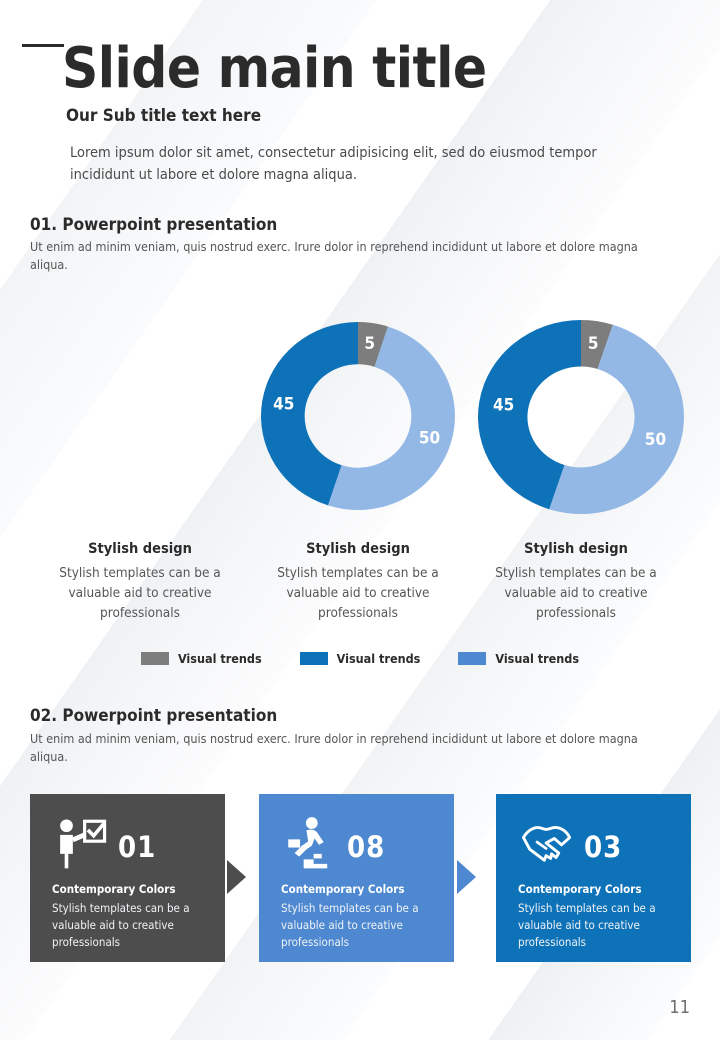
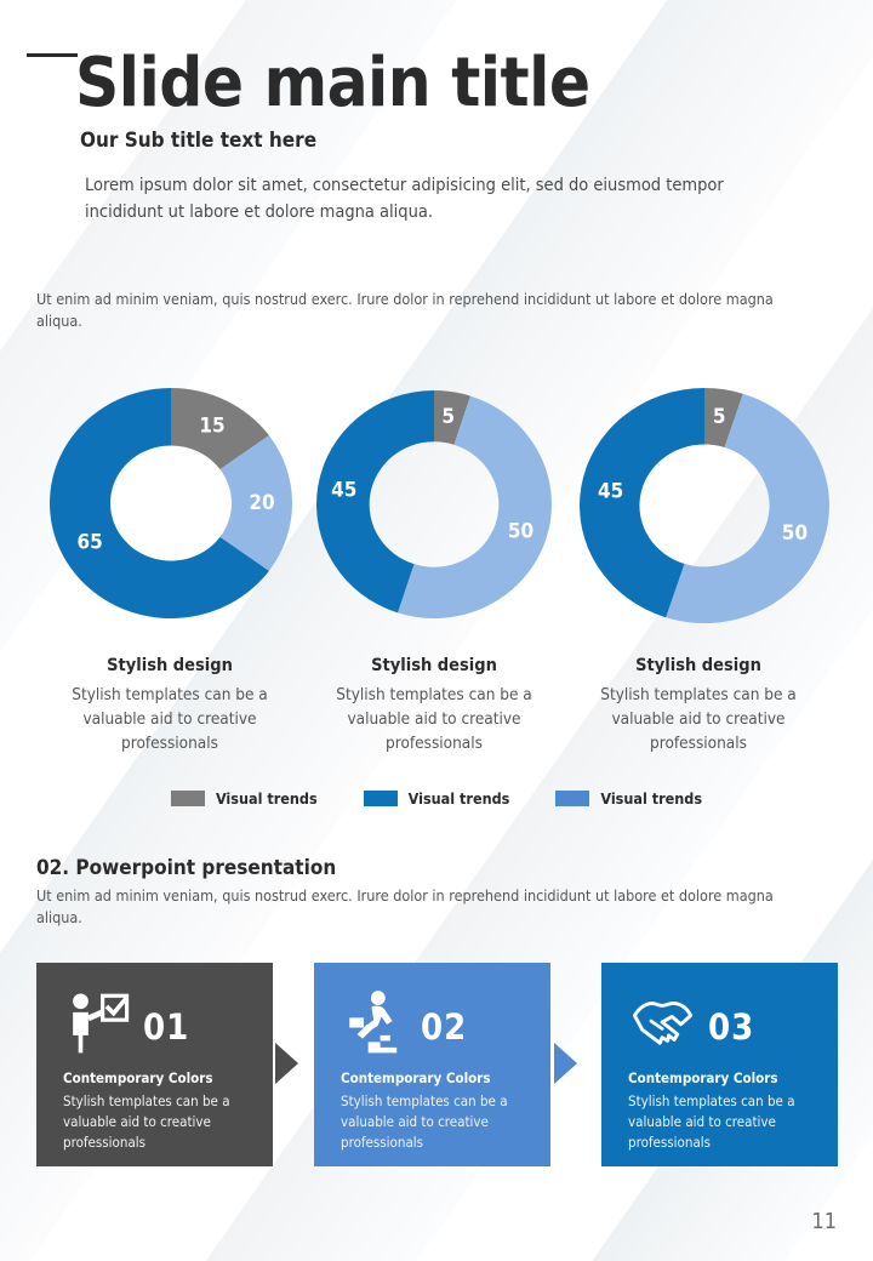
  Slide main title
  Our Sub title text here
  Lorem ipsum dolor sit amet, consectetur adipisicing elit, sed do eiusmod tempor incididunt ut labore et dolore magna aliqua.
- 01. Powerpoint presentation
  Ut enim ad minim veniam, quis nostrud exerc. Irure dolor in reprehend incididunt ut labore et dolore magna aliqua.
+ 15
+ 20
+ 65
  5
  50
  45
  5
  50
  45
  Stylish design
  Stylish templates can be a valuable aid to creative professionals
  Stylish design
  Stylish templates can be a valuable aid to creative professionals
  Stylish design
  Stylish templates can be a valuable aid to creative professionals
  Visual trends
  Visual trends
  Visual trends
  02. Powerpoint presentation
  Ut enim ad minim veniam, quis nostrud exerc. Irure dolor in reprehend incididunt ut labore et dolore magna aliqua.
  01
  Contemporary Colors
  Stylish templates can be a valuable aid to creative professionals
- 08
+ 02
  Contemporary Colors
  Stylish templates can be a valuable aid to creative professionals
  03
  Contemporary Colors
  Stylish templates can be a valuable aid to creative professionals
  11
